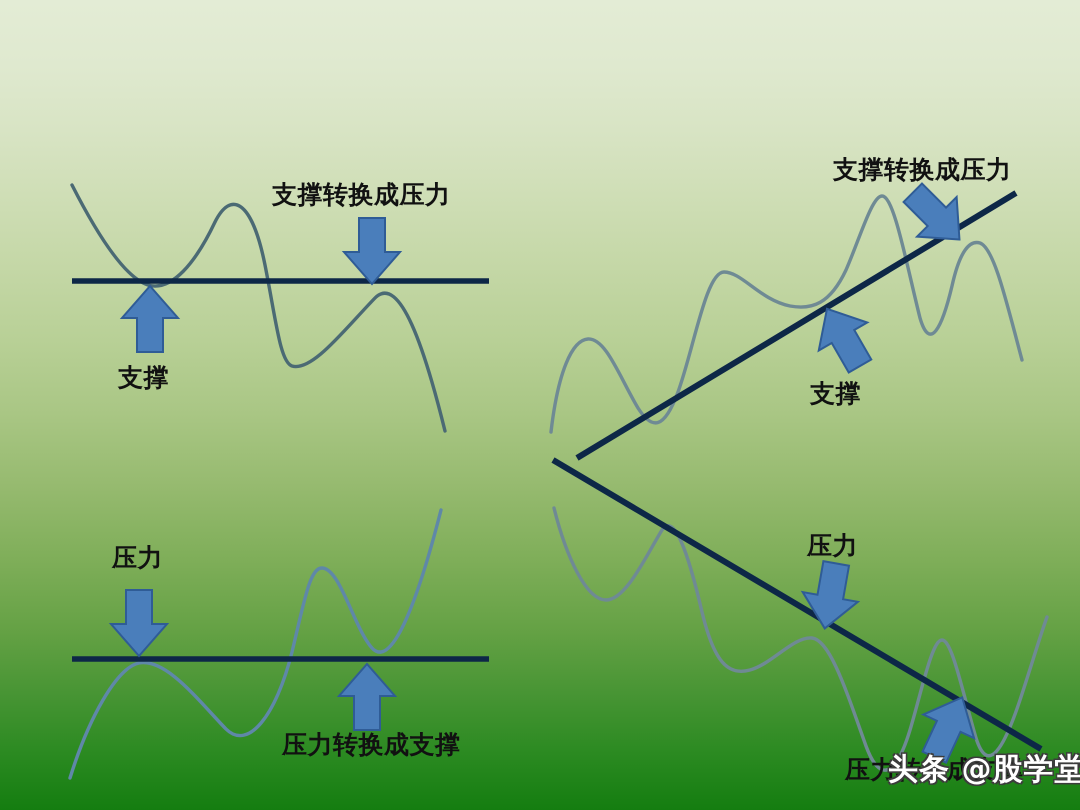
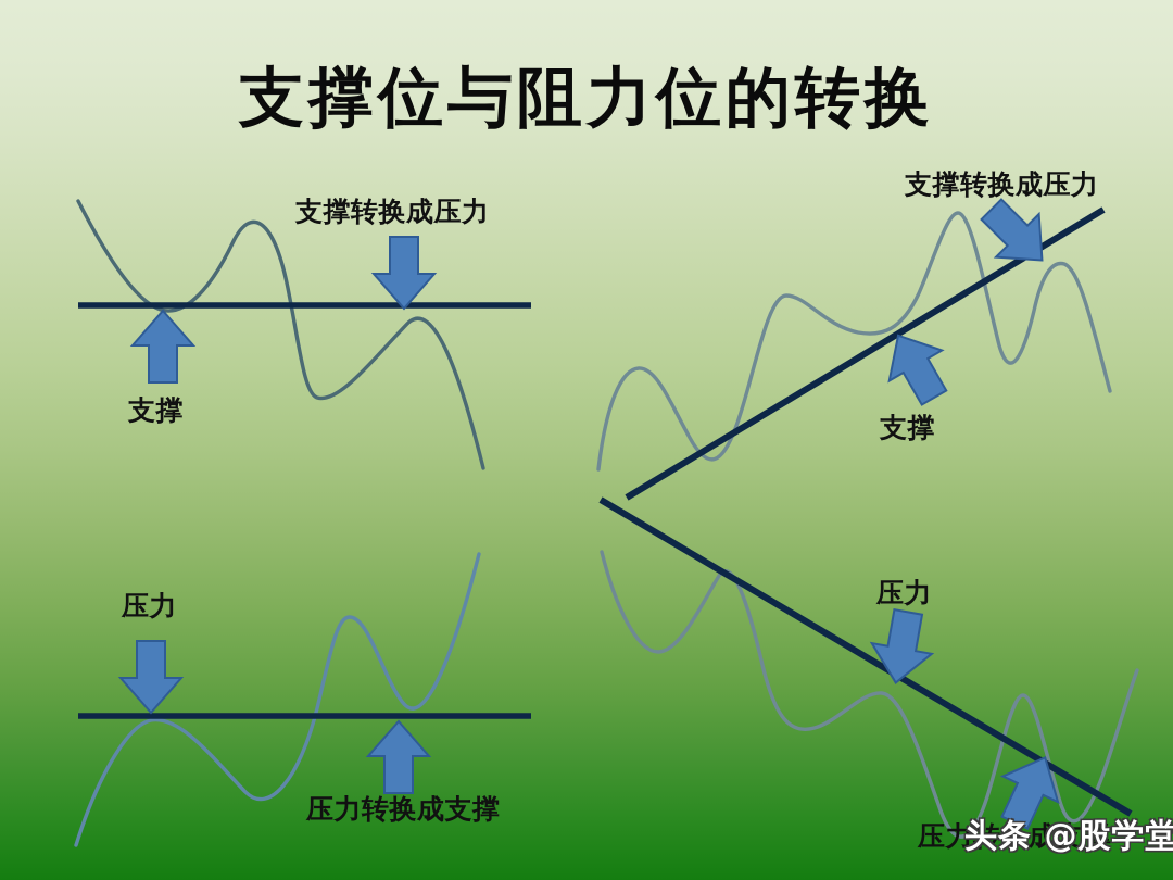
+ 支撑位与阻力位的转换
  支撑转换成压力
  支撑
  压力
  压力转换成支撑
  支撑转换成压力
  支撑
  压力
  压力转换成支撑
  头条 @股学堂
